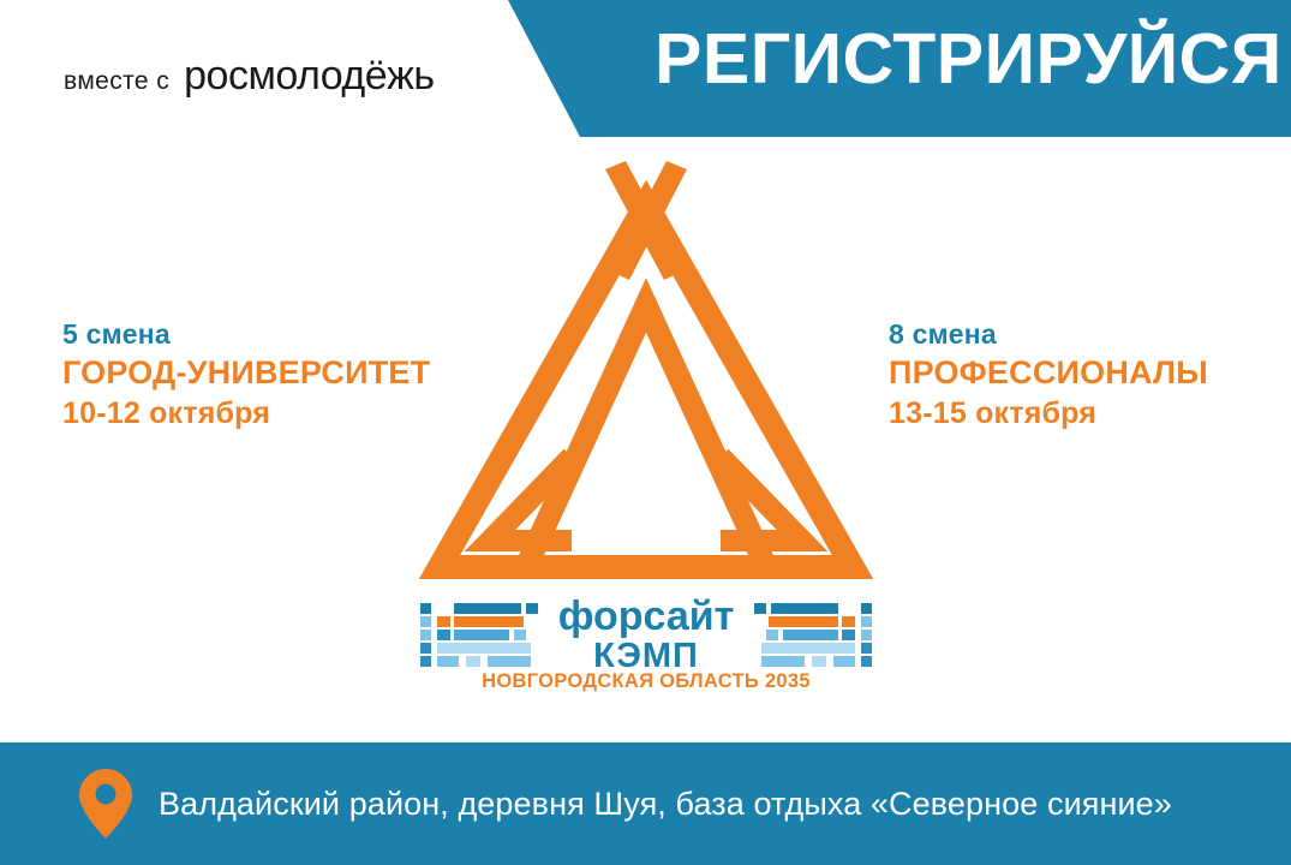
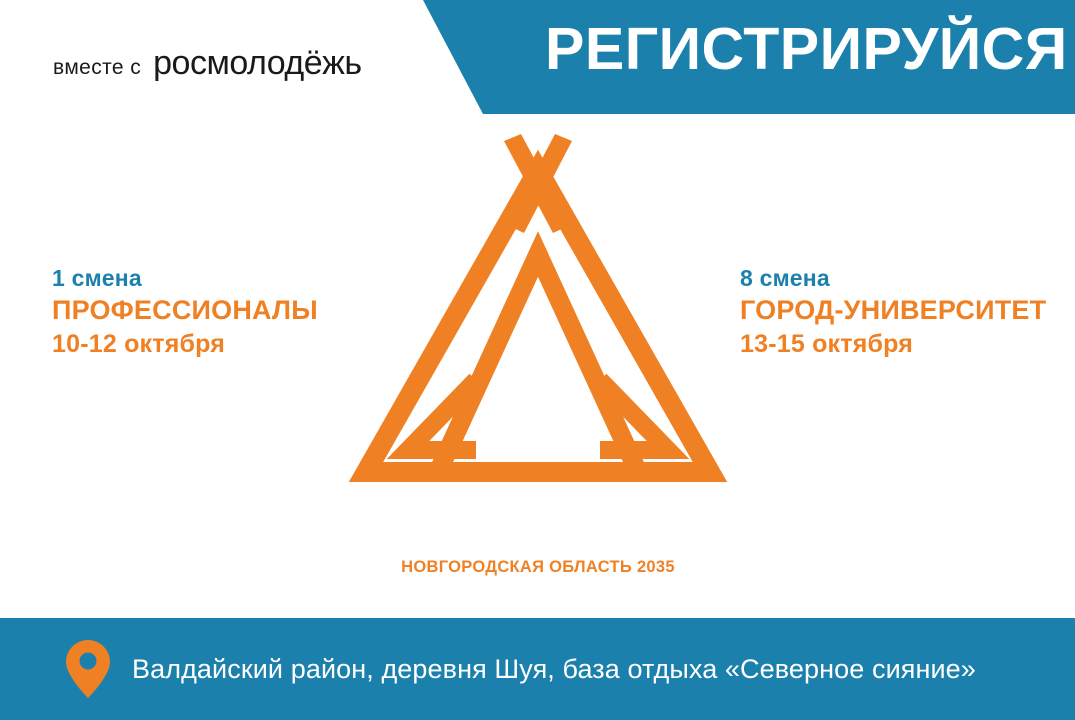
  РЕГИСТРИРУЙСЯ
  вместе с
  росмолодёжь
- 5 смена
+ 1 смена
- ГОРОД-УНИВЕРСИТЕТ
+ ПРОФЕССИОНАЛЫ
  10-12 октября
  8 смена
- ПРОФЕССИОНАЛЫ
+ ГОРОД-УНИВЕРСИТЕТ
  13-15 октября
- форсайт
- КЭМП
  НОВГОРОДСКАЯ ОБЛАСТЬ 2035
  Валдайский район, деревня Шуя, база отдыха «Северное сияние»
